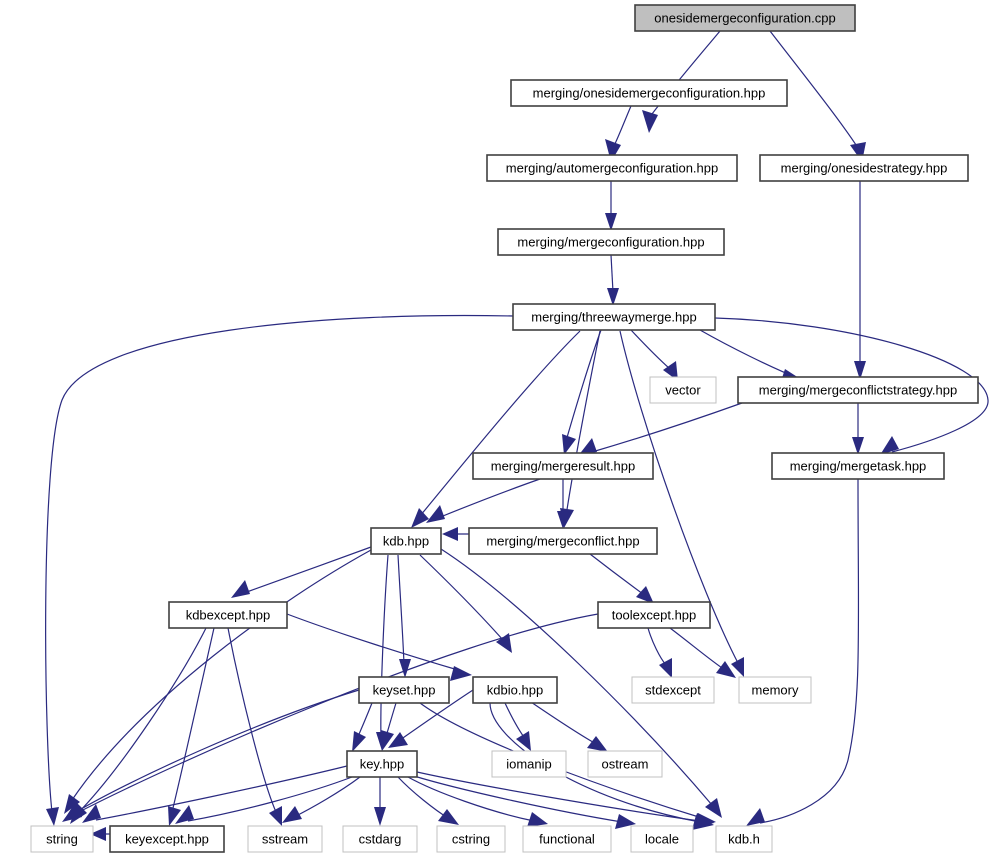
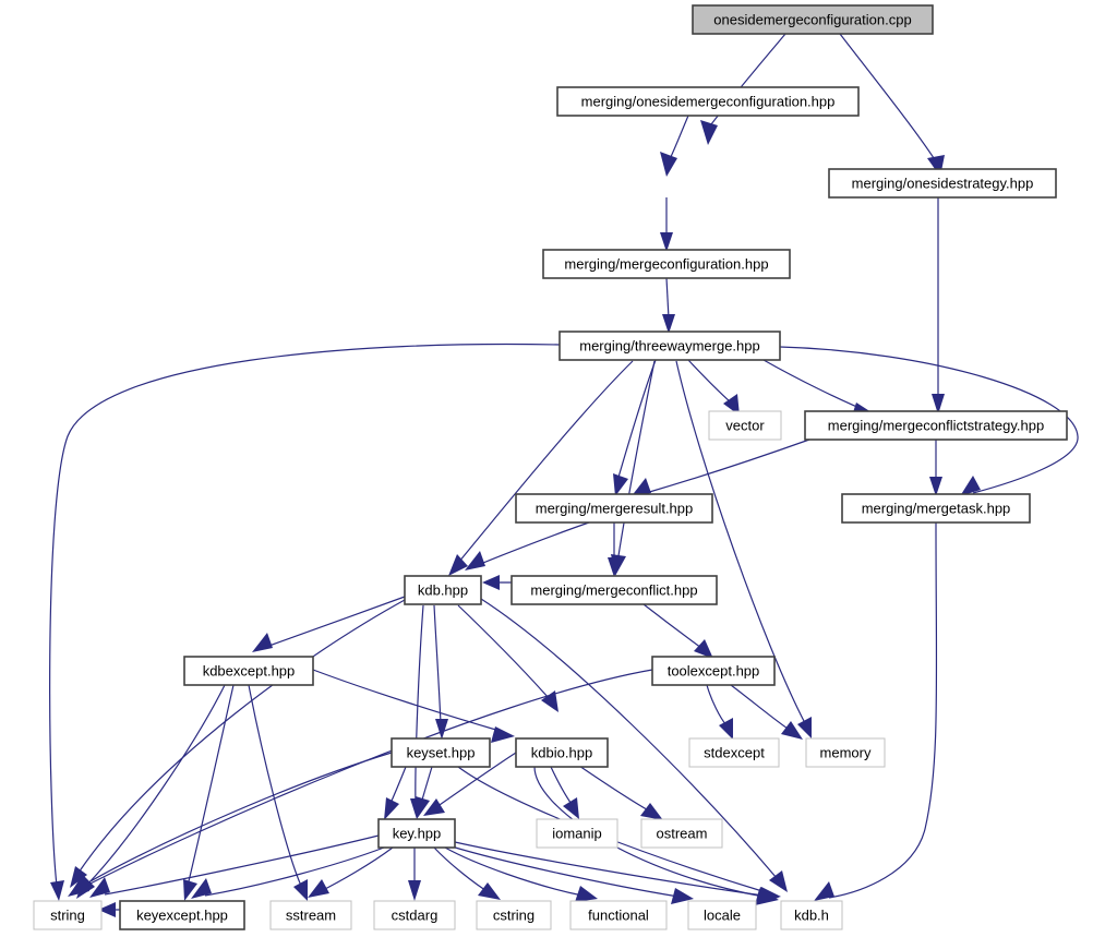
  onesidemergeconfiguration.cpp
  merging/onesidemergeconfiguration.hpp
  merging/onesidestrategy.hpp
- merging/automergeconfiguration.hpp
  merging/mergeconfiguration.hpp
  merging/threewaymerge.hpp
  vector
  merging/mergeconflictstrategy.hpp
  merging/mergeresult.hpp
  merging/mergetask.hpp
  kdb.hpp
  merging/mergeconflict.hpp
  kdbexcept.hpp
  toolexcept.hpp
  keyset.hpp
  kdbio.hpp
  stdexcept
  memory
  key.hpp
  iomanip
  ostream
  string
  keyexcept.hpp
  sstream
  cstdarg
  cstring
  functional
  locale
  kdb.h
